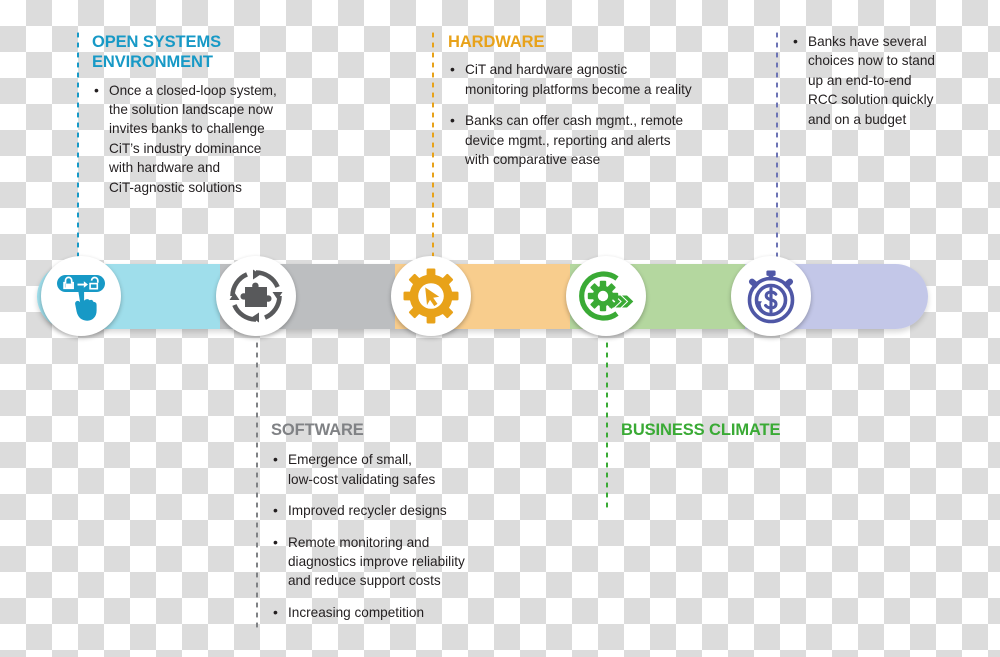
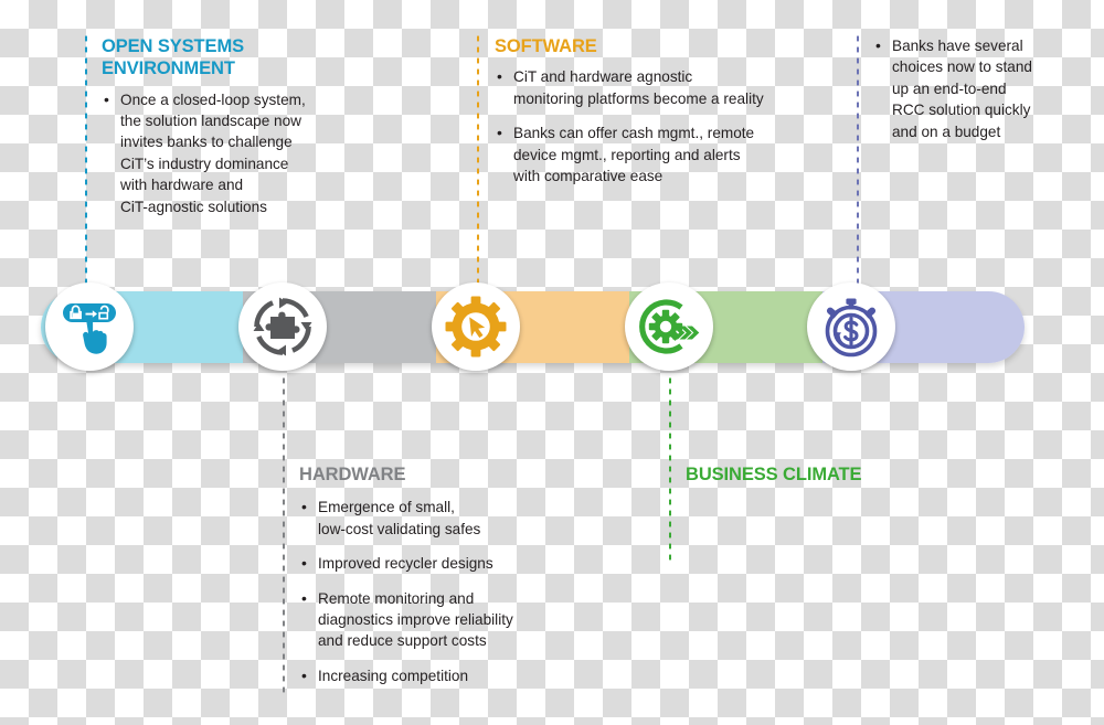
  OPEN SYSTEMS
  ENVIRONMENT
  Once a closed-loop system,
  the solution landscape now
  invites banks to challenge
  CiT’s industry dominance
  with hardware and
  CiT-agnostic solutions
- HARDWARE
+ SOFTWARE
  CiT and hardware agnostic
  monitoring platforms become a reality
  Banks can offer cash mgmt., remote
  device mgmt., reporting and alerts
  with comparative ease
  Banks have several
  choices now to stand
  up an end-to-end
  RCC solution quickly
  and on a budget
- SOFTWARE
+ HARDWARE
  Emergence of small,
  low-cost validating safes
  Improved recycler designs
  Remote monitoring and
  diagnostics improve reliability
  and reduce support costs
  Increasing competition
  BUSINESS CLIMATE
